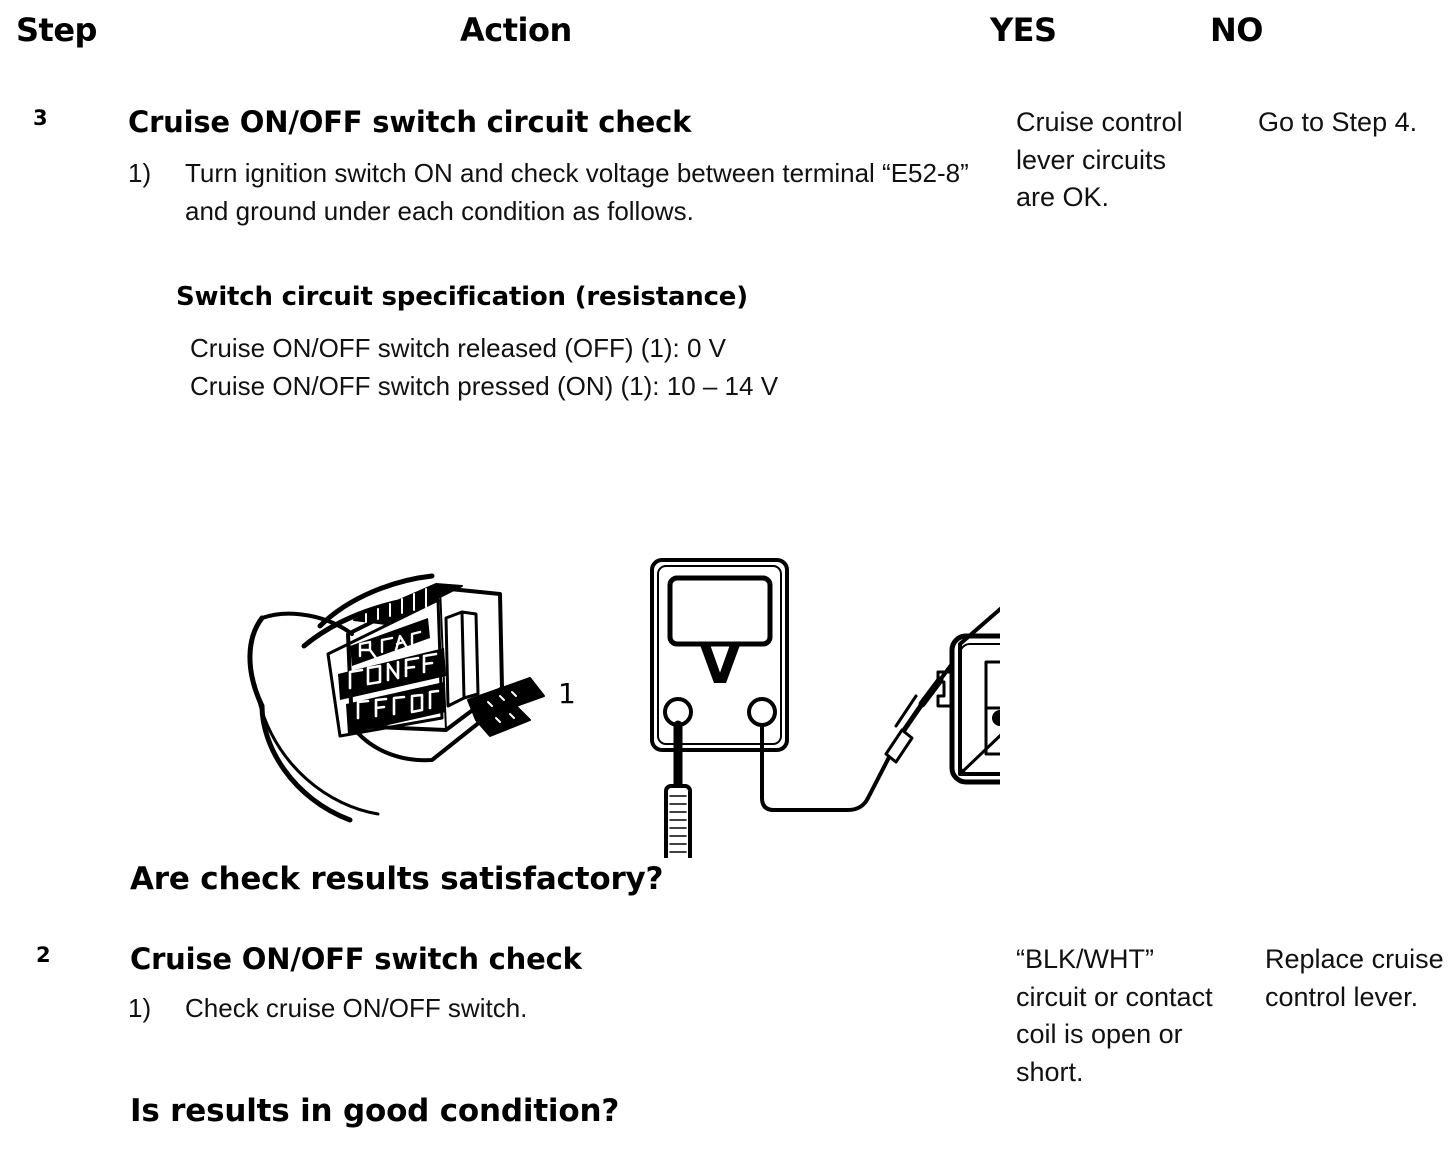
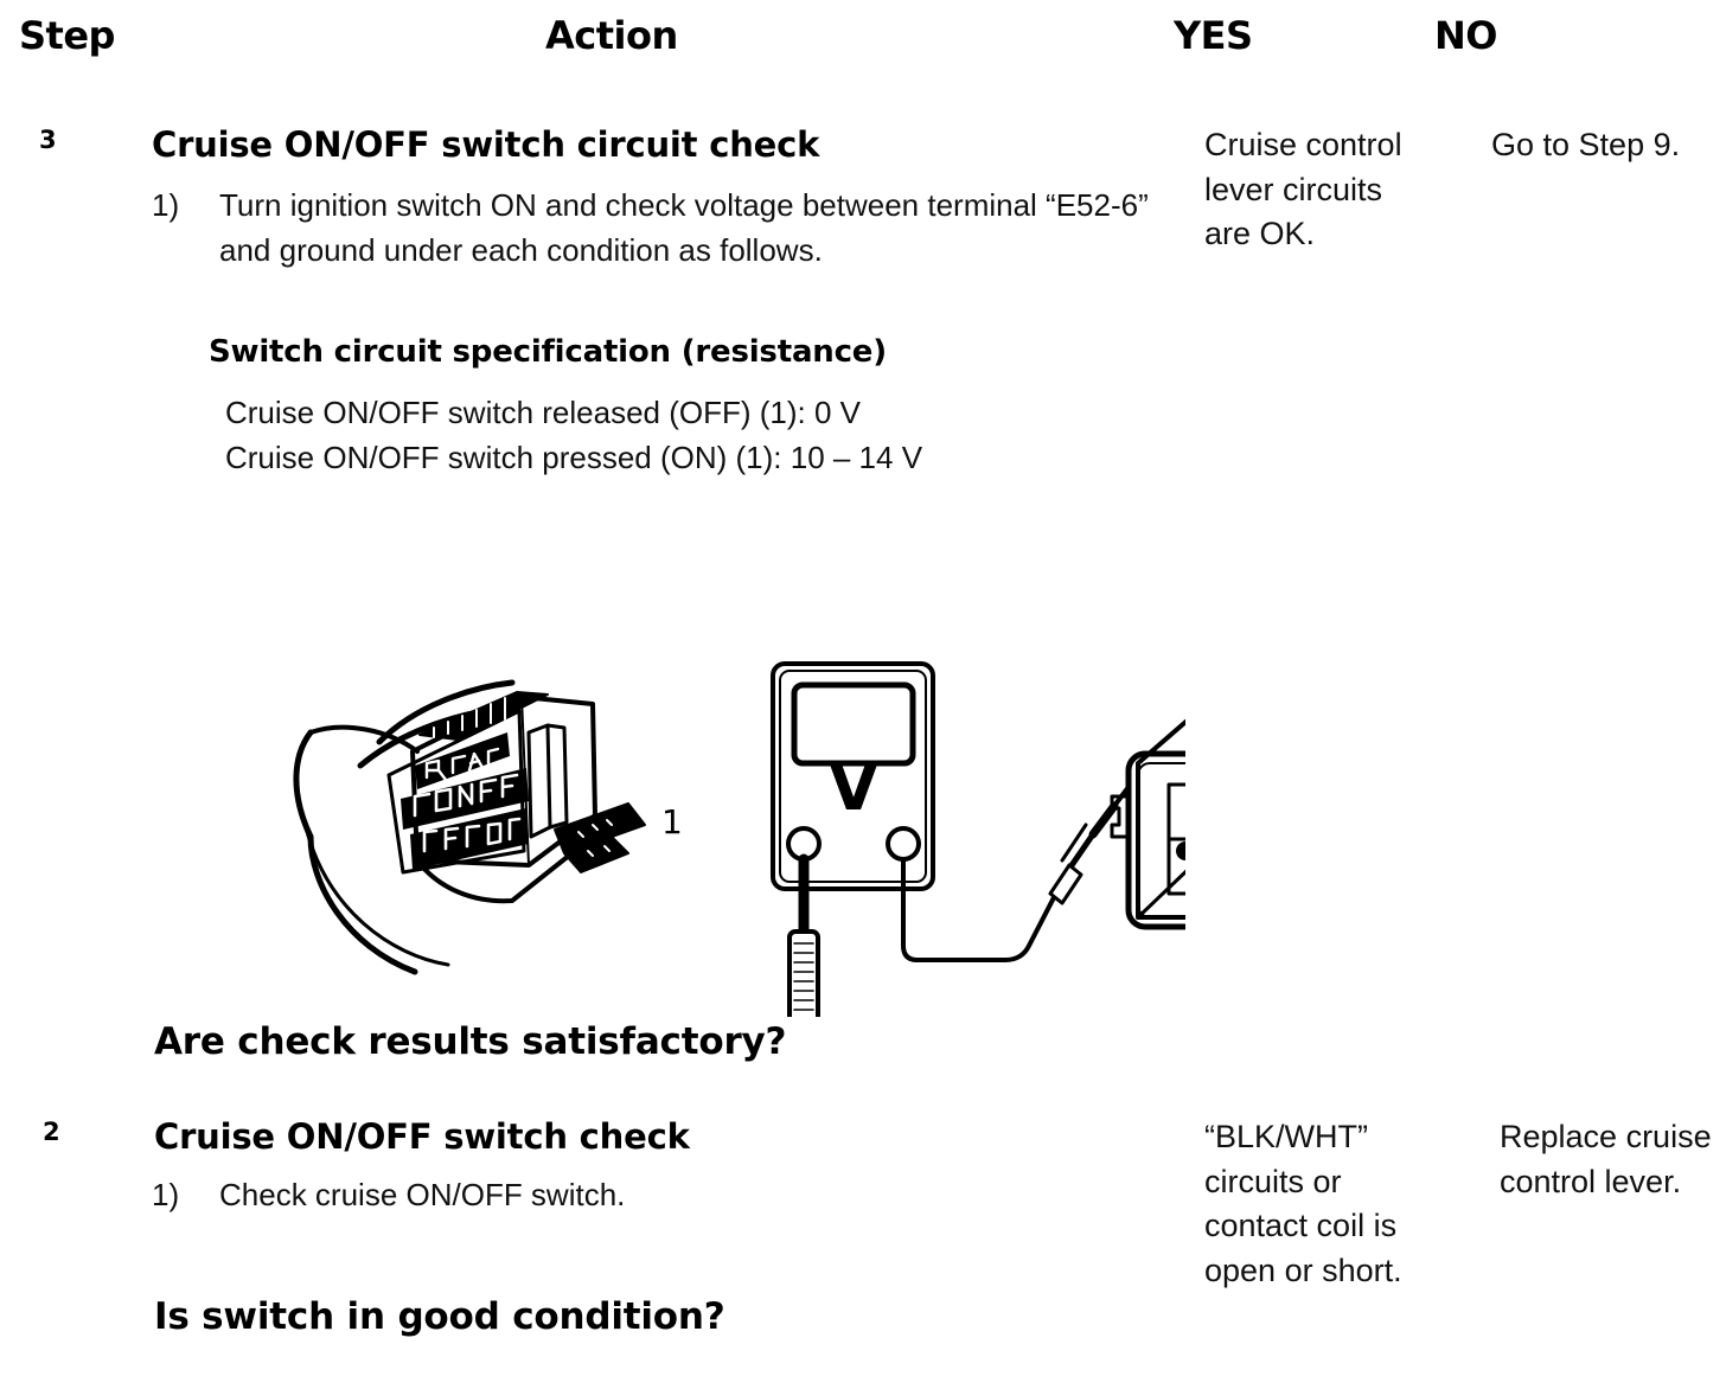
  Step
  Action
  YES
  NO
  3
  Cruise ON/OFF switch circuit check
  1)
- Turn ignition switch ON and check voltage between terminal “E52-8” and ground under each condition as follows.
+ Turn ignition switch ON and check voltage between terminal “E52-6” and ground under each condition as follows.
  Switch circuit specification (resistance)
  Cruise ON/OFF switch released (OFF) (1): 0 V
  Cruise ON/OFF switch pressed (ON) (1): 10 – 14 V
  1
  V
  Are check results satisfactory?
  Cruise control lever circuits are OK.
- Go to Step 4.
+ Go to Step 9.
  2
  Cruise ON/OFF switch check
  1)
  Check cruise ON/OFF switch.
- Is results in good condition?
+ Is switch in good condition?
- “BLK/WHT” circuit or contact coil is open or short.
+ “BLK/WHT” circuits or contact coil is open or short.
  Replace cruise control lever.
